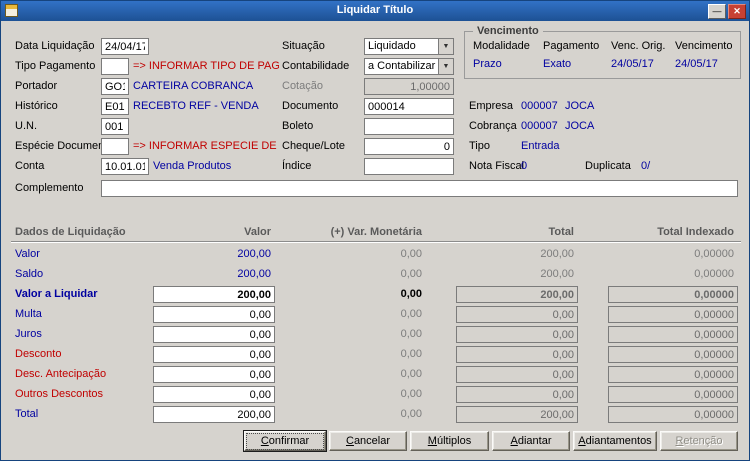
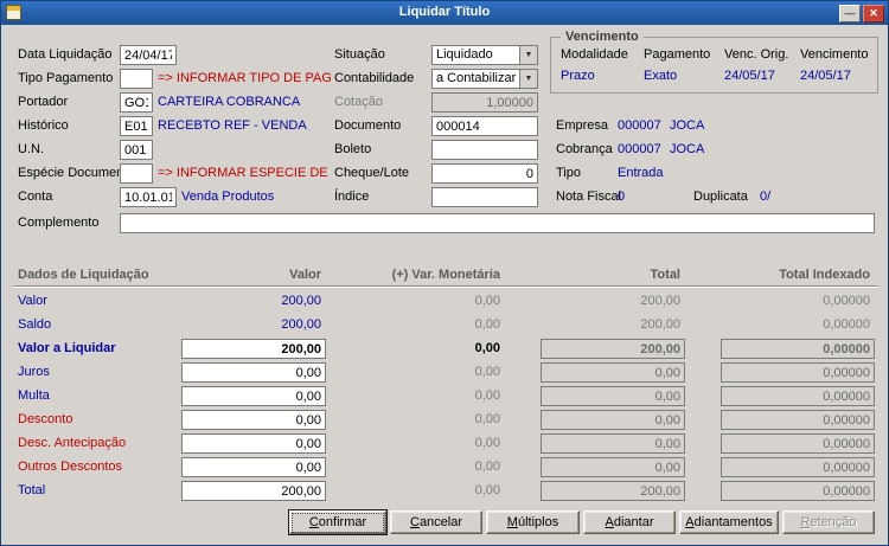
  Liquidar Título
  —
  ✕
  Data Liquidação
  24/04/17
  Tipo Pagamento
  => INFORMAR TIPO DE PAG
  Portador
  CARTEIRA COBRANCA
  Histórico
  E01
  RECEBTO REF - VENDA
  U.N.
  001
  Espécie Docume
  Conta
  10.01.01
  Venda Produtos
  Complemento
  Situação
  Liquidado
  Contabilidade
  a Contabilizar
  Cotação
  1,00000
  Documento
  000014
  Boleto
  Cheque/Lote
  0
  Índice
  Vencimento
  Modalidade
  Pagamento
  Venc. Orig.
  Vencimento
  Prazo
  Exato
  24/05/17
  24/05/17
  Empresa
  000007
  JOCA
  Cobrança
  000007
  JOCA
  Tipo
  Entrada
  Nota Fiscal
  0
  Duplicata
  0/
  Dados de Liquidação
  Valor
  (+) Var. Monetária
  Total
  Total Indexado
  Valor
  200,00
  0,00
  200,00
  0,00000
  Saldo
  200,00
  0,00
  200,00
  0,00000
  Valor a Liquidar
  200,00
  0,00
  200,00
  0,00000
- Multa
+ Juros
  0,00
  0,00
  0,00
  0,00000
- Juros
+ Multa
  0,00
  0,00
  0,00
  0,00000
  Desconto
  0,00
  0,00
  0,00
  0,00000
  Desc. Antecipação
  0,00
  0,00
  0,00
  0,00000
  Outros Descontos
  0,00
  0,00
  0,00
  0,00000
  Total
  200,00
  0,00
  200,00
  0,00000
  Confirmar
  Cancelar
  Múltiplos
  Adiantar
  Adiantamentos
  Retenção
